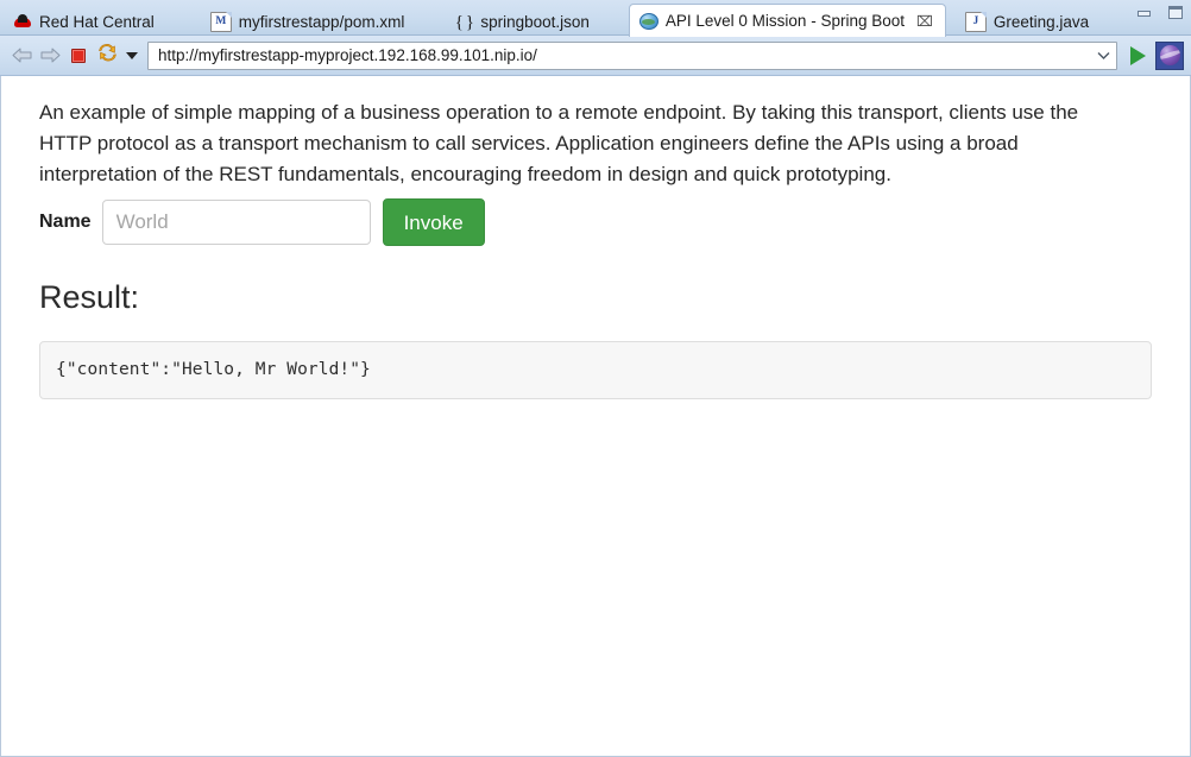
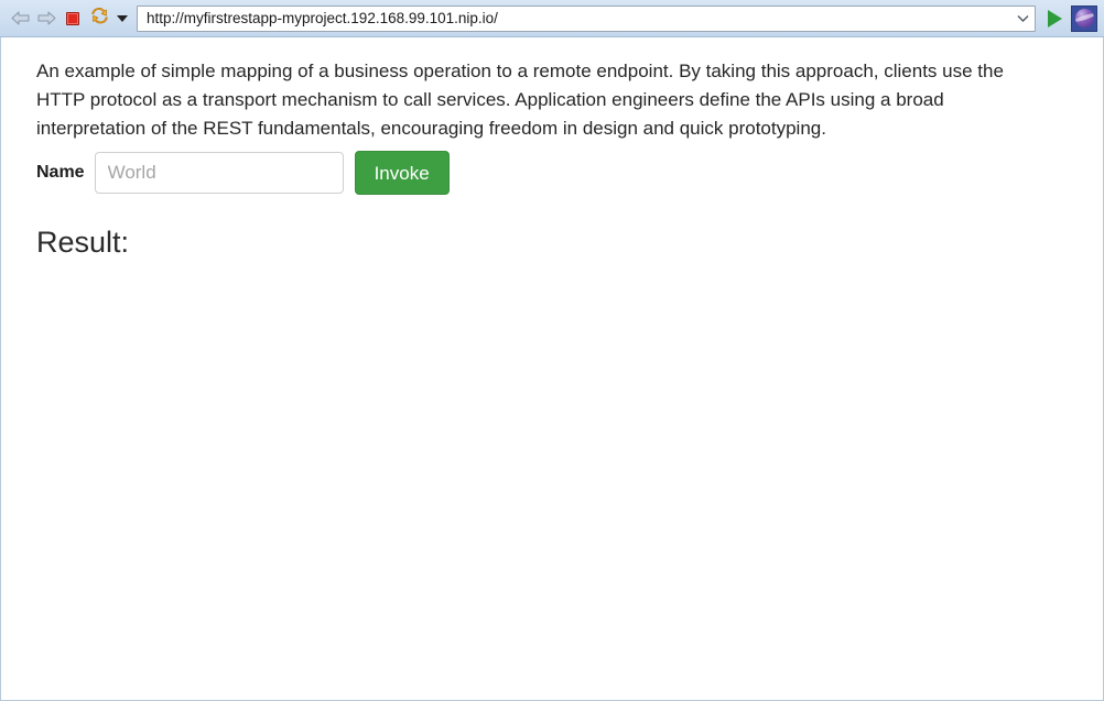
- Red Hat Central
- myfirstrestapp/pom.xml
- { }
- springboot.json
- API Level 0 Mission - Spring Boot
- ⌧
- Greeting.java
  http://myfirstrestapp-myproject.192.168.99.101.nip.io/
- An example of simple mapping of a business operation to a remote endpoint. By taking this transport, clients use the HTTP protocol as a transport mechanism to call services. Application engineers define the APIs using a broad interpretation of the REST fundamentals, encouraging freedom in design and quick prototyping.
+ An example of simple mapping of a business operation to a remote endpoint. By taking this approach, clients use the HTTP protocol as a transport mechanism to call services. Application engineers define the APIs using a broad interpretation of the REST fundamentals, encouraging freedom in design and quick prototyping.
  Name
  World
  Invoke
  Result:
- {"content":"Hello, Mr World!"}
